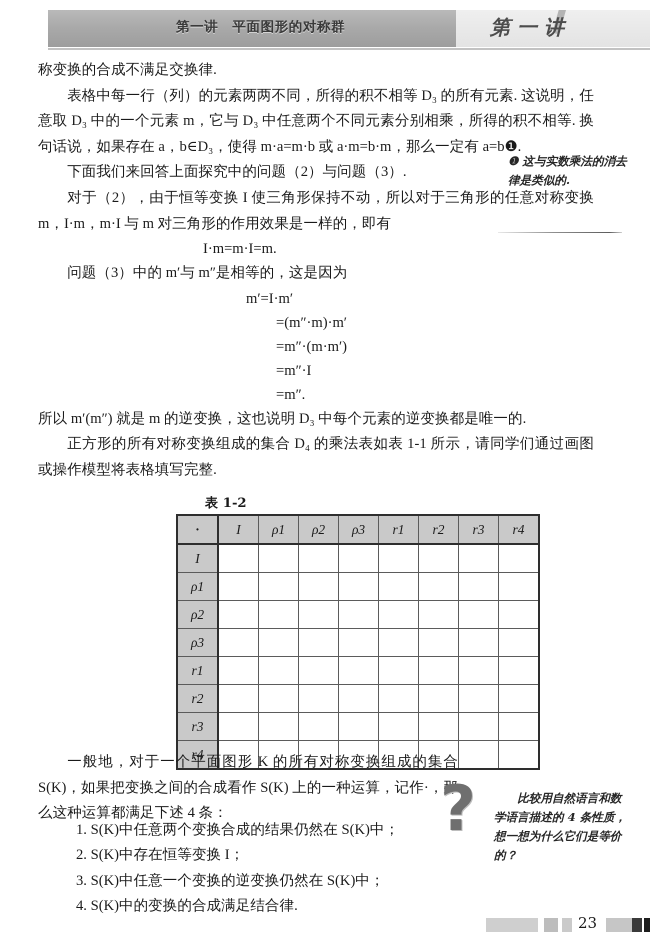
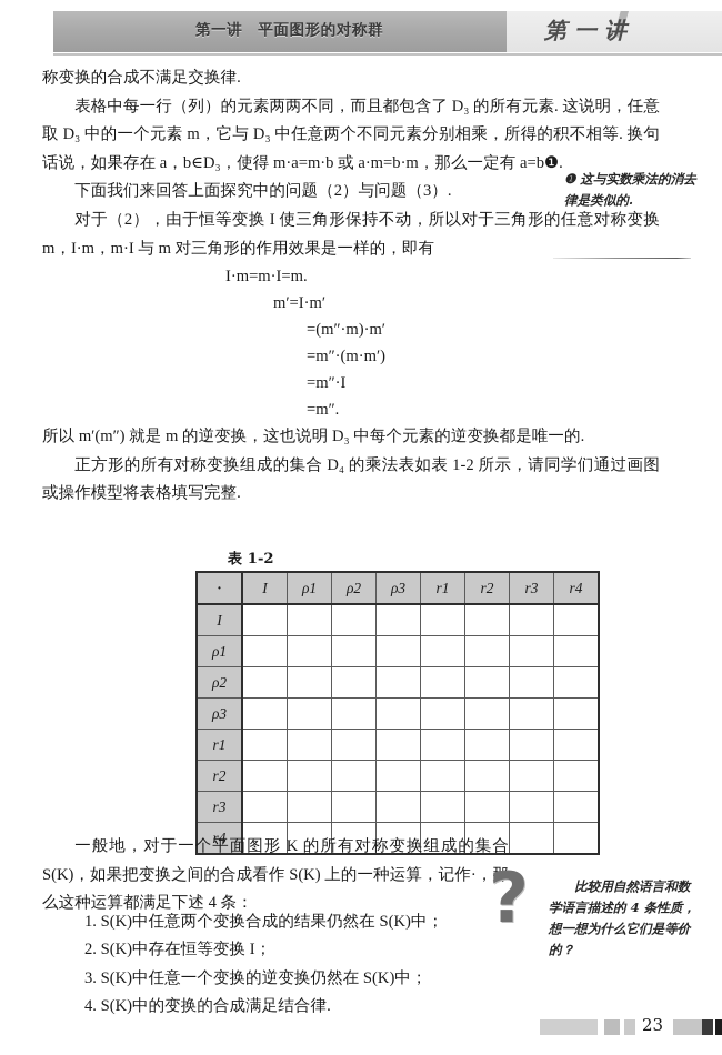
  第一讲
  第一讲 平面图形的对称群
  称变换的合成不满足交换律.
- 表格中每一行（列）的元素两两不同，所得的积不相等 D₃ 的所有元素. 这说明，任意取 D₃ 中的一个元素 m，它与 D₃ 中任意两个不同元素分别相乘，所得的积不相等. 换句话说，如果存在 a，b∈D₃，使得 m·a=m·b 或 a·m=b·m，那么一定有 a=b❶.
+ 表格中每一行（列）的元素两两不同，而且都包含了 D₃ 的所有元素. 这说明，任意取 D₃ 中的一个元素 m，它与 D₃ 中任意两个不同元素分别相乘，所得的积不相等. 换句话说，如果存在 a，b∈D₃，使得 m·a=m·b 或 a·m=b·m，那么一定有 a=b❶.
  下面我们来回答上面探究中的问题（2）与问题（3）.
  对于（2），由于恒等变换 I 使三角形保持不动，所以对于三角形的任意对称变换 m，I·m，m·I 与 m 对三角形的作用效果是一样的，即有
  I·m=m·I=m.
- 问题（3）中的 m′与 m″是相等的，这是因为
  m′=I·m′
  =(m″·m)·m′
  =m″·(m·m′)
  =m″·I
  =m″.
  所以 m′(m″) 就是 m 的逆变换，这也说明 D₃ 中每个元素的逆变换都是唯一的.
- 正方形的所有对称变换组成的集合 D₄ 的乘法表如表 1-1 所示，请同学们通过画图或操作模型将表格填写完整.
+ 正方形的所有对称变换组成的集合 D₄ 的乘法表如表 1-2 所示，请同学们通过画图或操作模型将表格填写完整.
  ❶ 这与实数乘法的消去律是类似的.
  表 1-2
  ·	I	ρ1	ρ2	ρ3	r1	r2	r3	r4
  I
  ρ1
  ρ2
  ρ3
  r1
  r2
  r3
  r4
  一般地，对于一个平面图形 K 的所有对称变换组成的集合 S(K)，如果把变换之间的合成看作 S(K) 上的一种运算，记作·，那么这种运算都满足下述 4 条：
  1. S(K)中任意两个变换合成的结果仍然在 S(K)中；
  2. S(K)中存在恒等变换 I；
  3. S(K)中任意一个变换的逆变换仍然在 S(K)中；
  4. S(K)中的变换的合成满足结合律.
  ?
  比较用自然语言和数学语言描述的 4 条性质，想一想为什么它们是等价的？
  23
